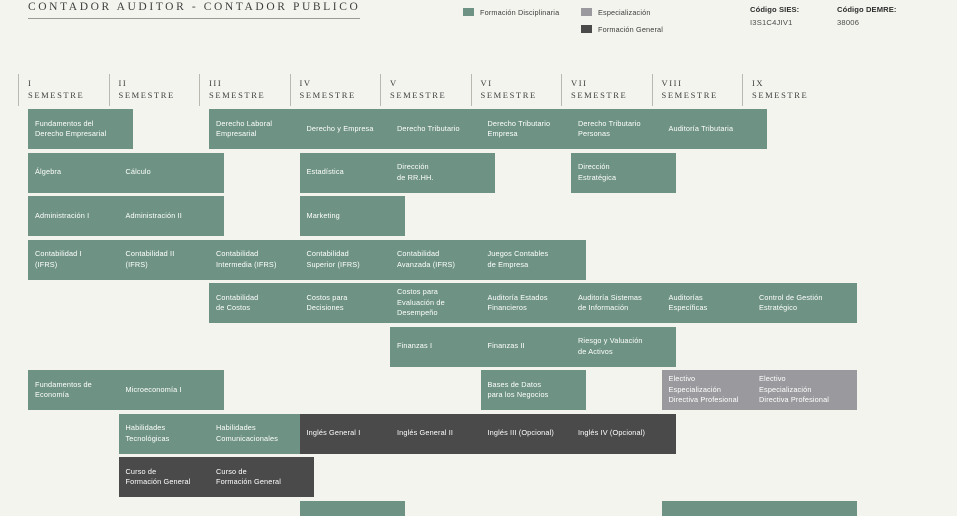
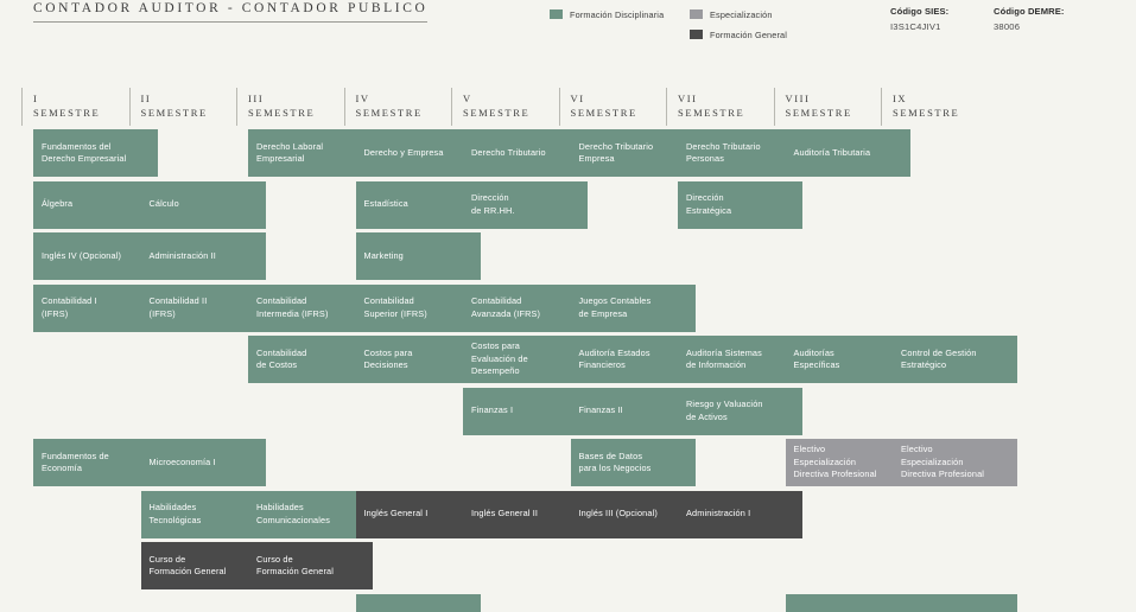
  CONTADOR AUDITOR - CONTADOR PUBLICO
  Formación Disciplinaria
  Especialización
  Formación General
  Código SIES:
  I3S1C4JIV1
  Código DEMRE:
  38006
  I
  SEMESTRE
  II
  SEMESTRE
  III
  SEMESTRE
  IV
  SEMESTRE
  V
  SEMESTRE
  VI
  SEMESTRE
  VII
  SEMESTRE
  VIII
  SEMESTRE
  IX
  SEMESTRE
  Fundamentos del
  Derecho Empresarial
  Derecho Laboral
  Empresarial
  Derecho y Empresa
  Derecho Tributario
  Derecho Tributario
  Empresa
  Derecho Tributario
  Personas
  Auditoría Tributaria
  Álgebra
  Cálculo
  Estadística
  Dirección
  de RR.HH.
  Dirección
  Estratégica
- Administración I
+ Inglés IV (Opcional)
  Administración II
  Marketing
  Contabilidad I
  (IFRS)
  Contabilidad II
  (IFRS)
  Contabilidad
  Intermedia (IFRS)
  Contabilidad
  Superior (IFRS)
  Contabilidad
  Avanzada (IFRS)
  Juegos Contables
  de Empresa
  Contabilidad
  de Costos
  Costos para
  Decisiones
  Costos para
  Evaluación de
  Desempeño
  Auditoría Estados
  Financieros
  Auditoría Sistemas
  de Información
  Auditorías
  Específicas
  Control de Gestión
  Estratégico
  Finanzas I
  Finanzas II
  Riesgo y Valuación
  de Activos
  Fundamentos de
  Economía
  Microeconomía I
  Bases de Datos
  para los Negocios
  Electivo
  Especialización
  Directiva Profesional
  Electivo
  Especialización
  Directiva Profesional
  Habilidades
  Tecnológicas
  Habilidades
  Comunicacionales
  Inglés General I
  Inglés General II
  Inglés III (Opcional)
- Inglés IV (Opcional)
+ Administración I
  Curso de
  Formación General
  Curso de
  Formación General
